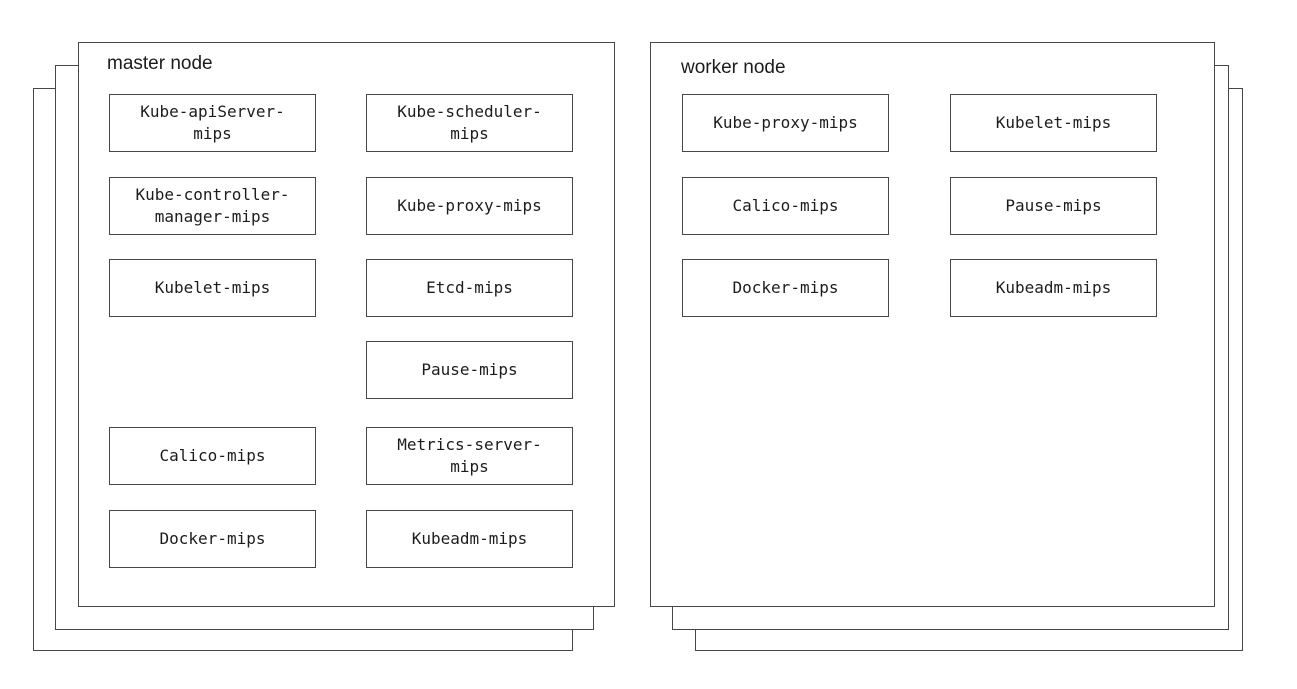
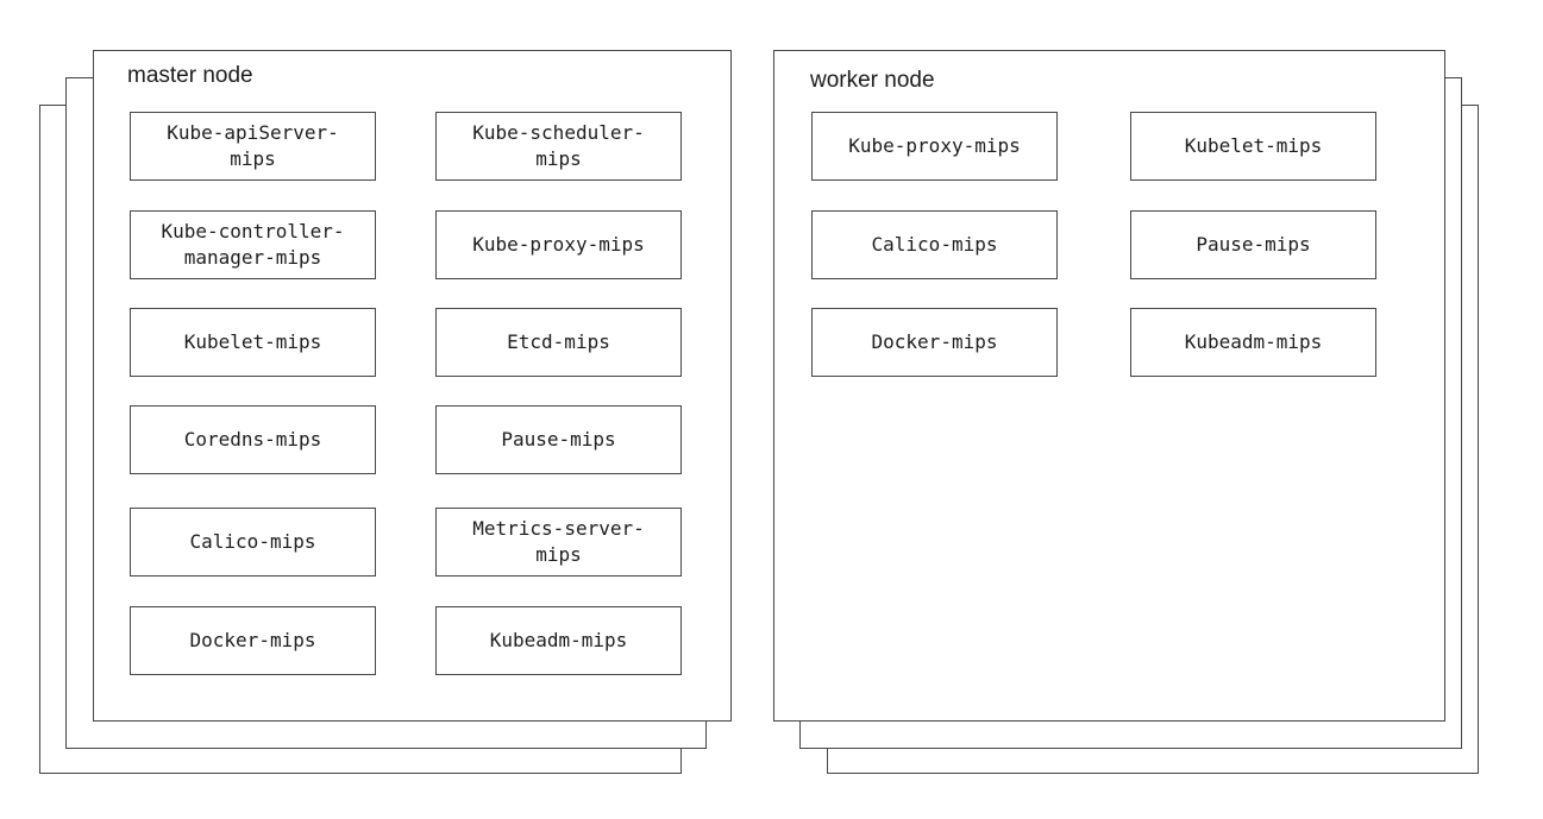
  master node
  Kube-apiServer-
  mips
  Kube-scheduler-
  mips
  Kube-controller-
  manager-mips
  Kube-proxy-mips
  Kubelet-mips
  Etcd-mips
+ Coredns-mips
  Pause-mips
  Calico-mips
  Metrics-server-
  mips
  Docker-mips
  Kubeadm-mips
  worker node
  Kube-proxy-mips
  Kubelet-mips
  Calico-mips
  Pause-mips
  Docker-mips
  Kubeadm-mips
